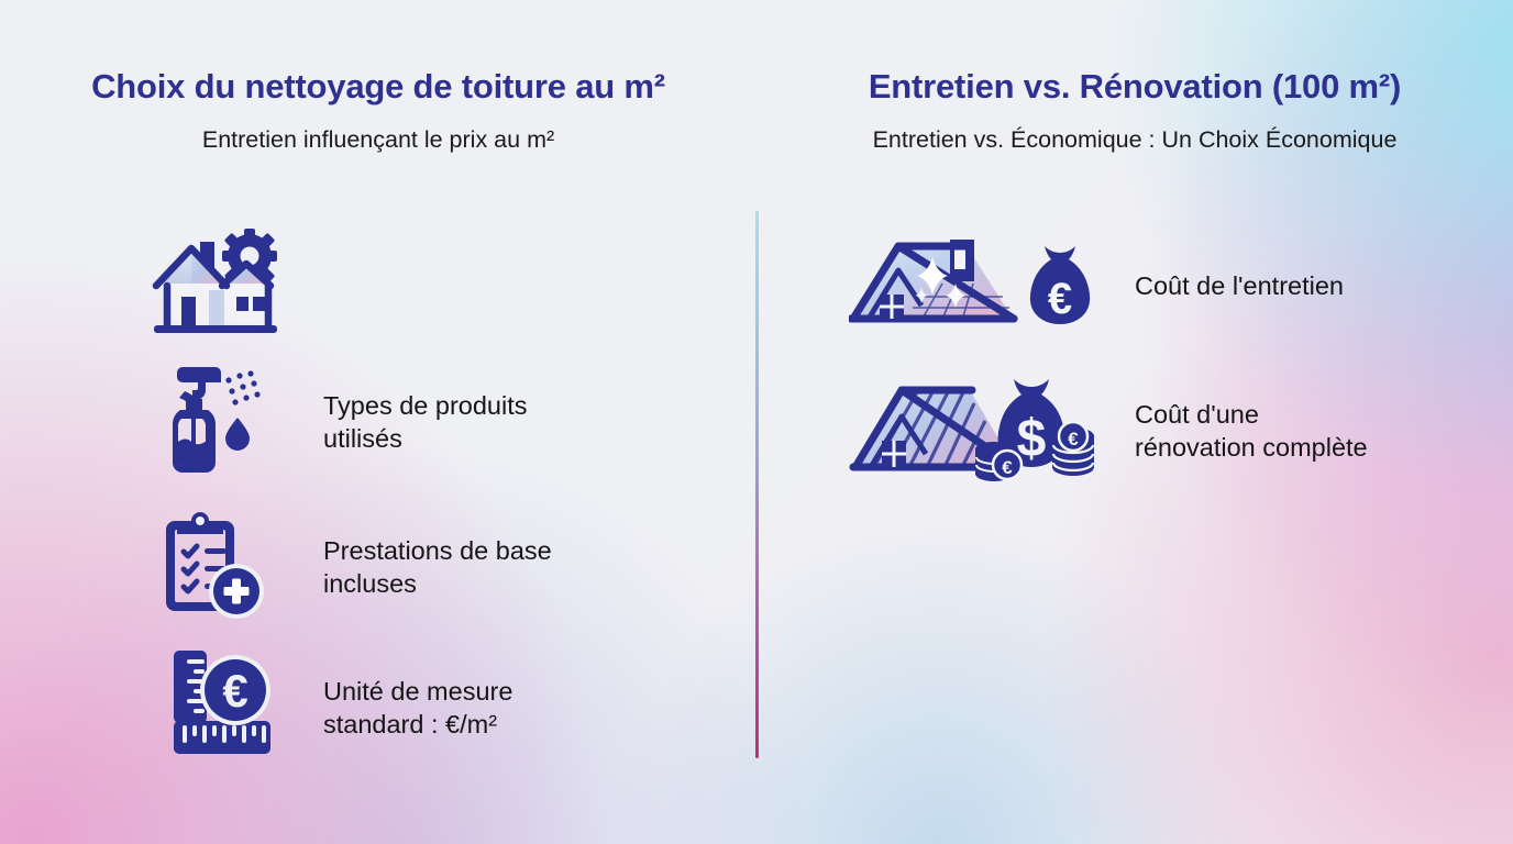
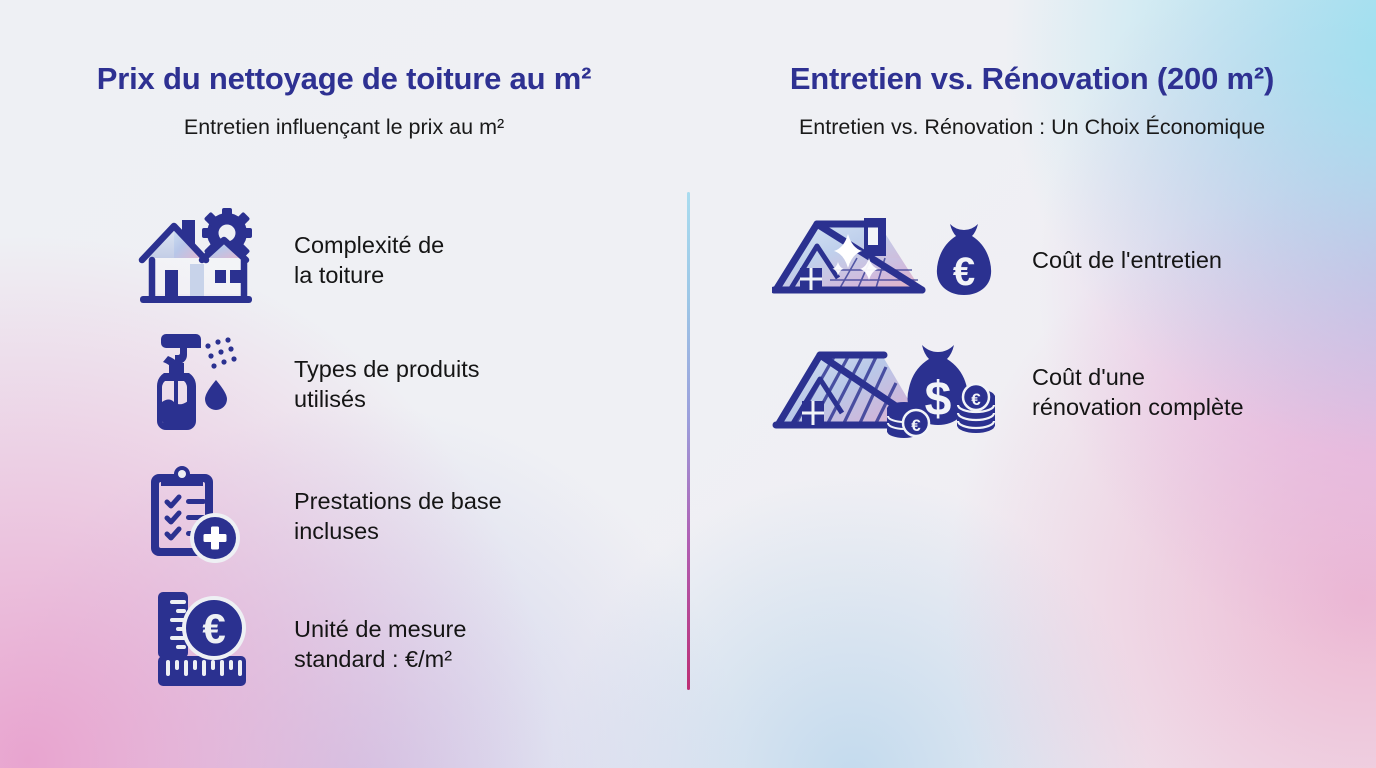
- Choix du nettoyage de toiture au m²
+ Prix du nettoyage de toiture au m²
  Entretien influençant le prix au m²
+ Complexité de
+ la toiture
  Types de produits
  utilisés
  Prestations de base
  incluses
  €
  Unité de mesure
  standard : €/m²
- Entretien vs. Rénovation (100 m²)
+ Entretien vs. Rénovation (200 m²)
- Entretien vs. Économique : Un Choix Économique
+ Entretien vs. Rénovation : Un Choix Économique
  €
  Coût de l'entretien
  $
  €
  €
  Coût d'une
  rénovation complète
